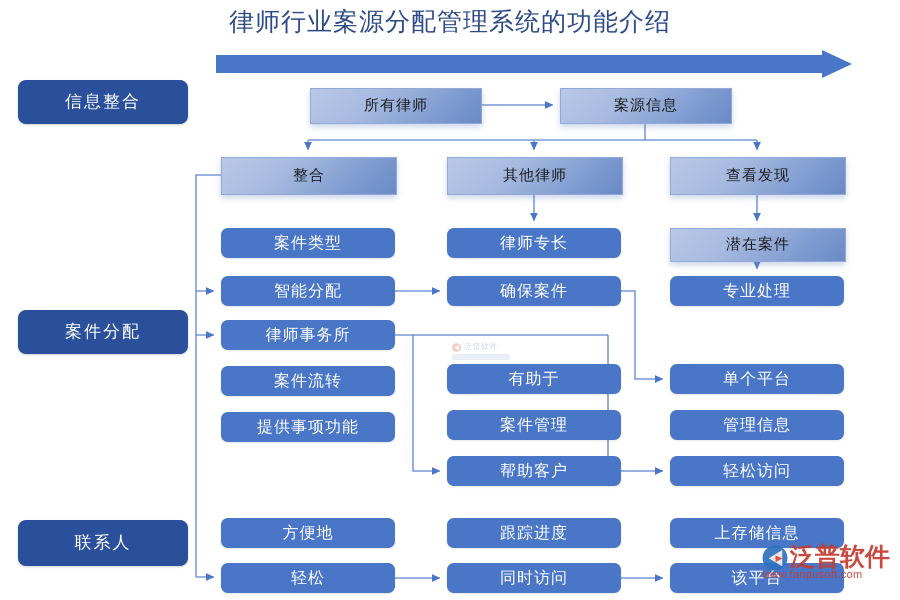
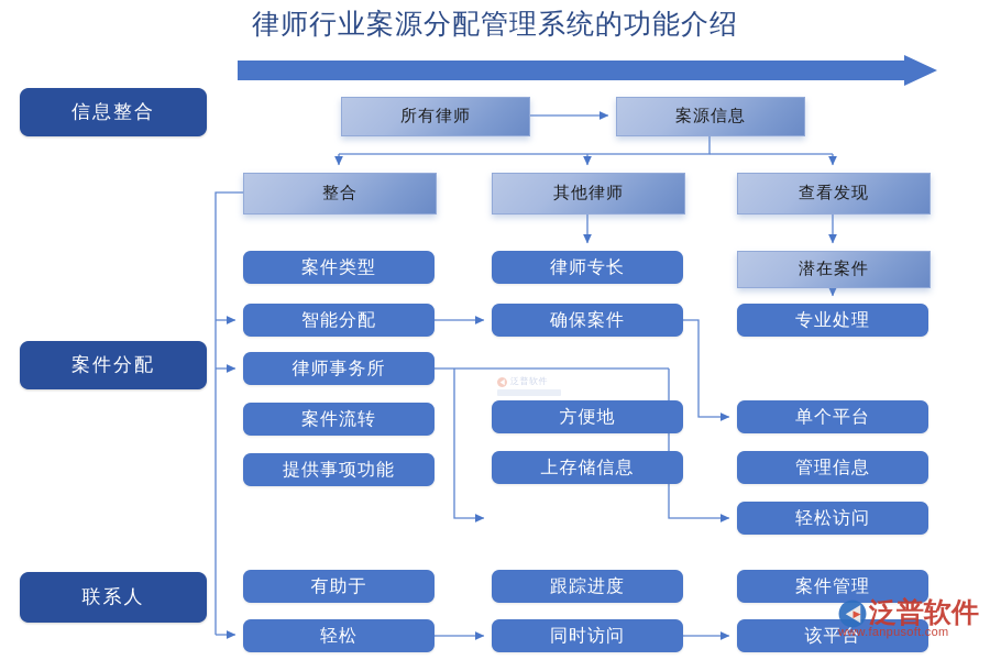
  律师行业案源分配管理系统的功能介绍
  信息整合
  案件分配
  联系人
  所有律师
  案源信息
  整合
  其他律师
  查看发现
  案件类型
  律师专长
  潜在案件
  智能分配
  确保案件
  专业处理
  律师事务所
  案件流转
- 有助于
+ 方便地
  单个平台
  提供事项功能
- 案件管理
+ 上存储信息
  管理信息
- 帮助客户
  轻松访问
- 方便地
+ 有助于
  跟踪进度
- 上存储信息
+ 案件管理
  轻松
  同时访问
  该平台
  泛普软件
  泛普软件
  www.fanpusoft.com
